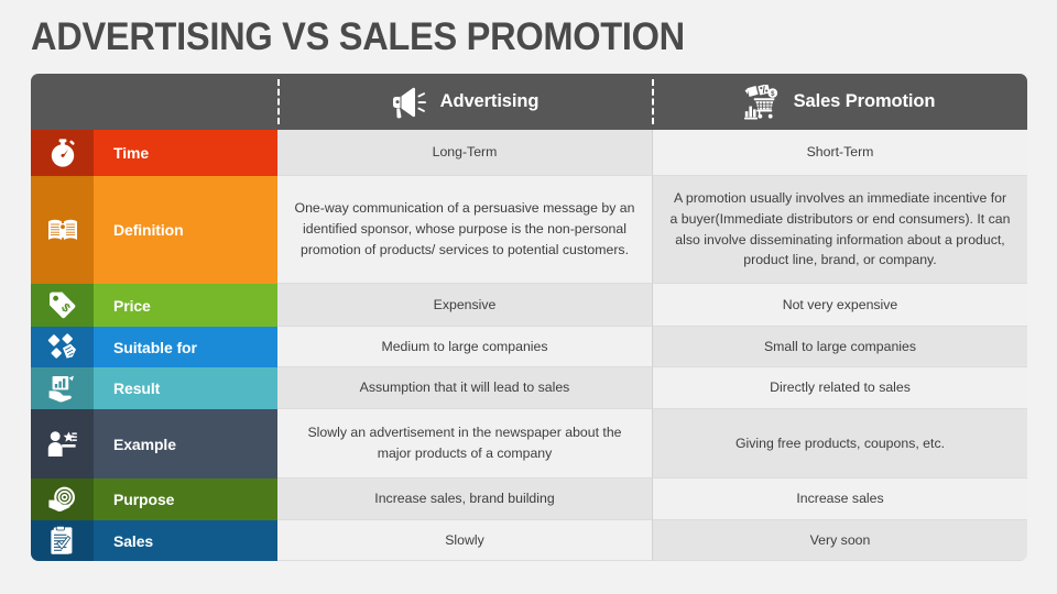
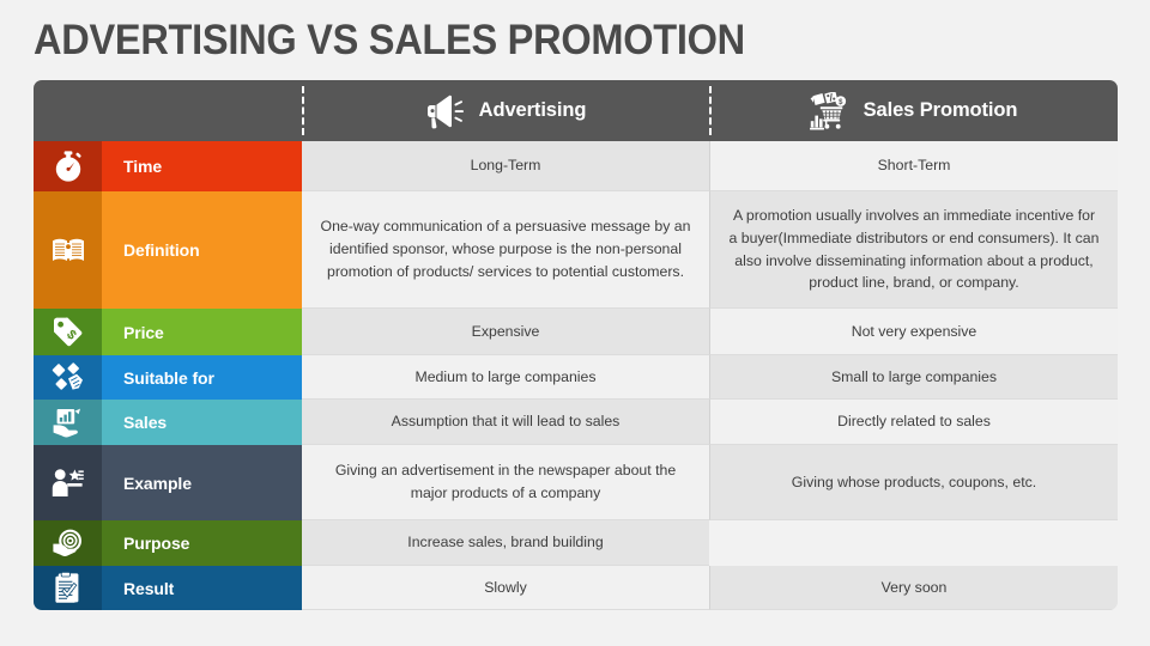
  ADVERTISING VS SALES PROMOTION
  Advertising
  Sales Promotion
  Time
  Long-Term
  Short-Term
  Definition
  One-way communication of a persuasive message by an identified sponsor, whose purpose is the non-personal promotion of products/ services to potential customers.
  A promotion usually involves an immediate incentive for a buyer(Immediate distributors or end consumers). It can also involve disseminating information about a product, product line, brand, or company.
  Price
  Expensive
  Not very expensive
  Suitable for
  Medium to large companies
  Small to large companies
- Result
+ Sales
  Assumption that it will lead to sales
  Directly related to sales
  Example
- Slowly an advertisement in the newspaper about the major products of a company
+ Giving an advertisement in the newspaper about the major products of a company
- Giving free products, coupons, etc.
+ Giving whose products, coupons, etc.
  Purpose
  Increase sales, brand building
- Increase sales
- Sales
+ Result
  Slowly
  Very soon
